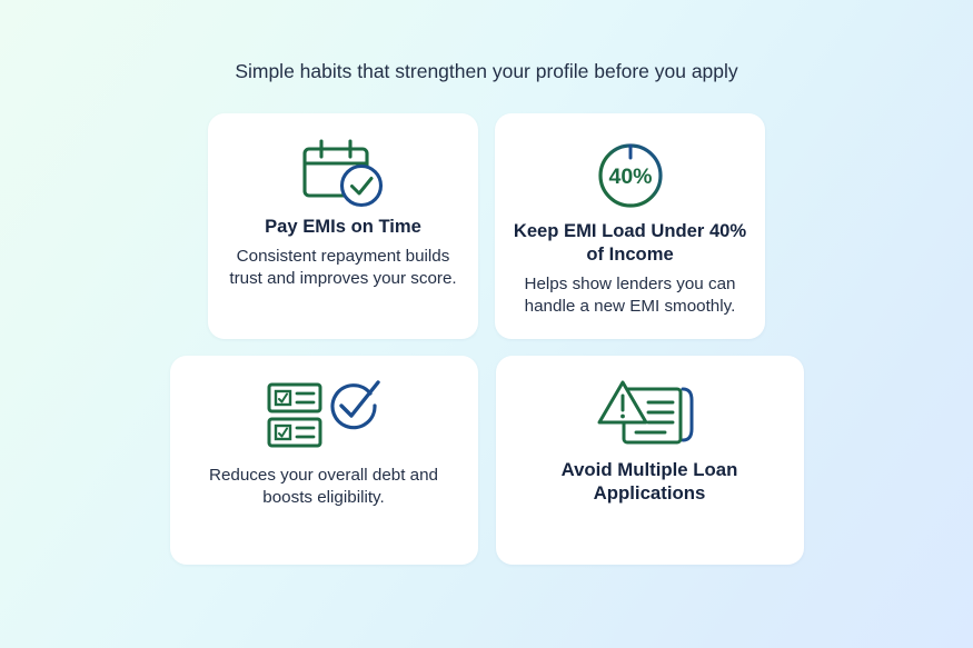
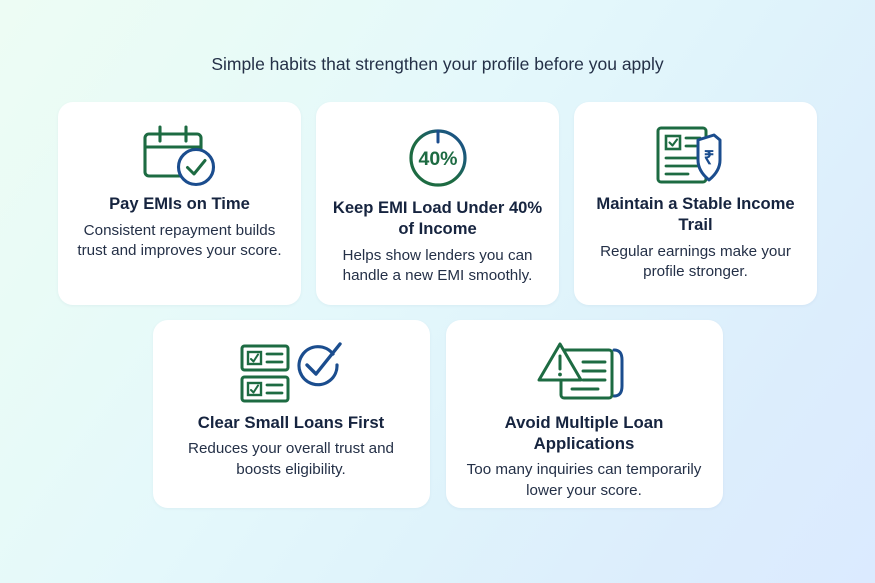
  Simple habits that strengthen your profile before you apply
  Pay EMIs on Time
  Consistent repayment builds trust and improves your score.
  40%
  Keep EMI Load Under 40% of Income
  Helps show lenders you can handle a new EMI smoothly.
+ ₹
+ Maintain a Stable Income Trail
+ Regular earnings make your profile stronger.
+ Clear Small Loans First
- Reduces your overall debt and boosts eligibility.
+ Reduces your overall trust and boosts eligibility.
  Avoid Multiple Loan Applications
+ Too many inquiries can temporarily lower your score.
